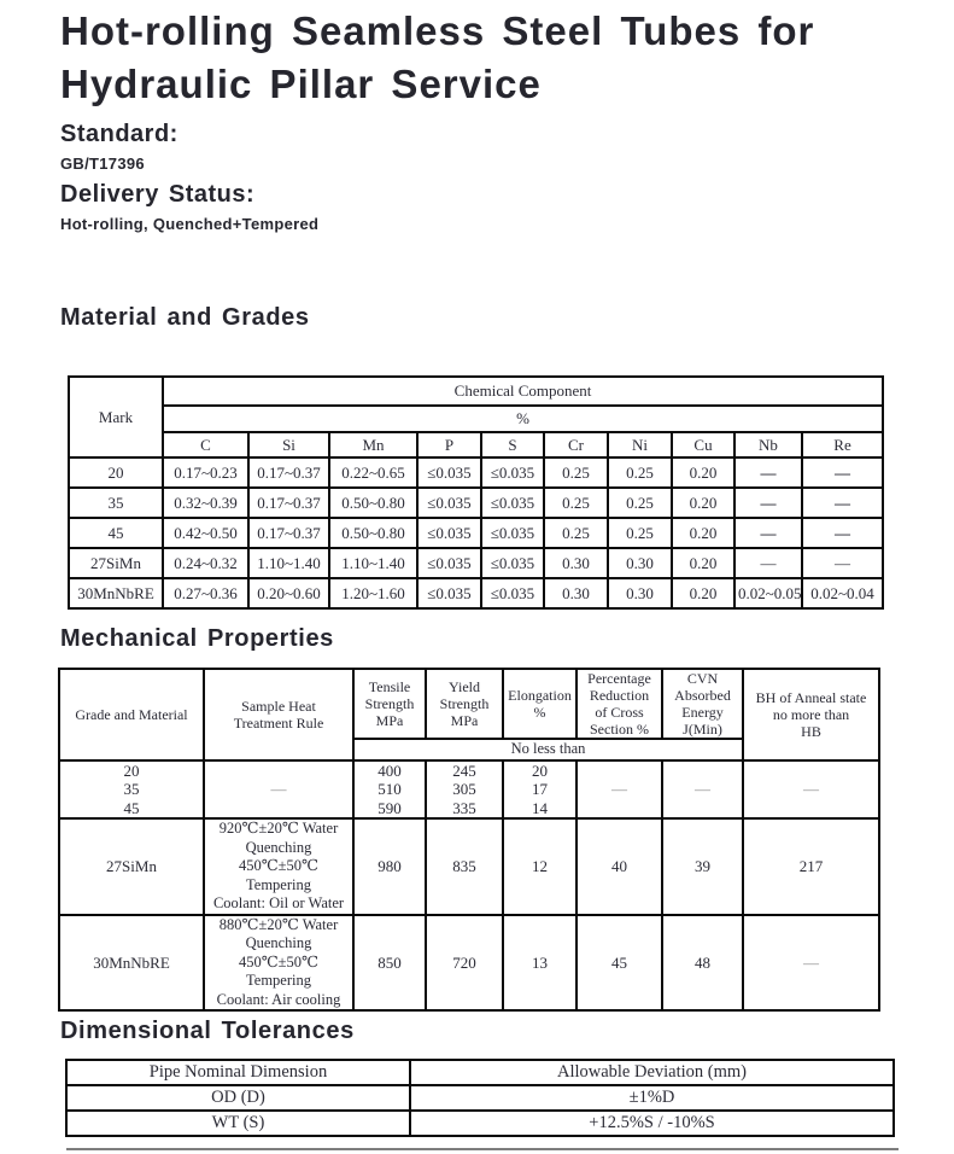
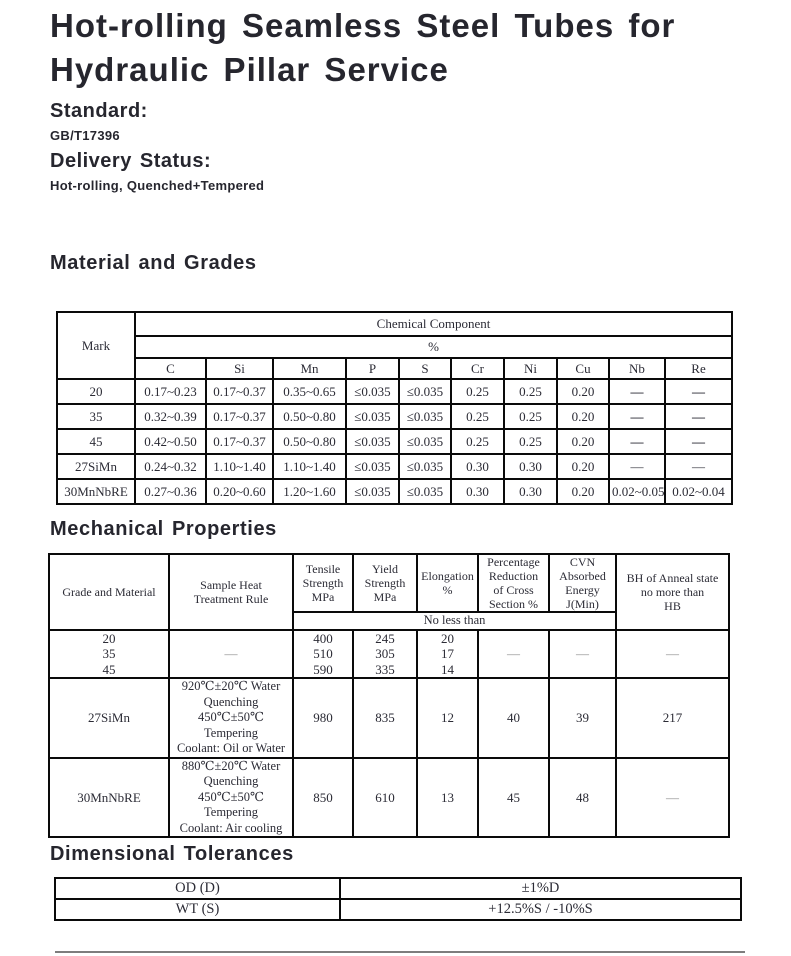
  Hot-rolling Seamless Steel Tubes for
  Hydraulic Pillar Service
  Standard:
  GB/T17396
  Delivery Status:
  Hot-rolling, Quenched+Tempered
  Material and Grades
  Mark	Chemical Component
  %
  C	Si	Mn	P	S	Cr	Ni	Cu	Nb	Re
- 20	0.17~0.23	0.17~0.37	0.22~0.65	≤0.035	≤0.035	0.25	0.25	0.20	—	—
+ 20	0.17~0.23	0.17~0.37	0.35~0.65	≤0.035	≤0.035	0.25	0.25	0.20	—	—
  35	0.32~0.39	0.17~0.37	0.50~0.80	≤0.035	≤0.035	0.25	0.25	0.20	—	—
  45	0.42~0.50	0.17~0.37	0.50~0.80	≤0.035	≤0.035	0.25	0.25	0.20	—	—
  27SiMn	0.24~0.32	1.10~1.40	1.10~1.40	≤0.035	≤0.035	0.30	0.30	0.20	—	—
  30MnNbRE	0.27~0.36	0.20~0.60	1.20~1.60	≤0.035	≤0.035	0.30	0.30	0.20	0.02~0.05	0.02~0.04
  Mechanical Properties
  Grade and Material	Sample Heat Treatment Rule	Tensile Strength MPa	Yield Strength MPa	Elongation %	Percentage Reduction of Cross Section %	CVN Absorbed Energy J(Min)	BH of Anneal state no more than HB
  No less than
  20 35 45	—	400 510 590	245 305 335	20 17 14	—	—	—
  27SiMn	920℃±20℃ Water Quenching 450℃±50℃ Tempering Coolant: Oil or Water	980	835	12	40	39	217
- 30MnNbRE	880℃±20℃ Water Quenching 450℃±50℃ Tempering Coolant: Air cooling	850	720	13	45	48	—
+ 30MnNbRE	880℃±20℃ Water Quenching 450℃±50℃ Tempering Coolant: Air cooling	850	610	13	45	48	—
  Dimensional Tolerances
- Pipe Nominal Dimension	Allowable Deviation (mm)
  OD (D)	±1%D
  WT (S)	+12.5%S / -10%S
